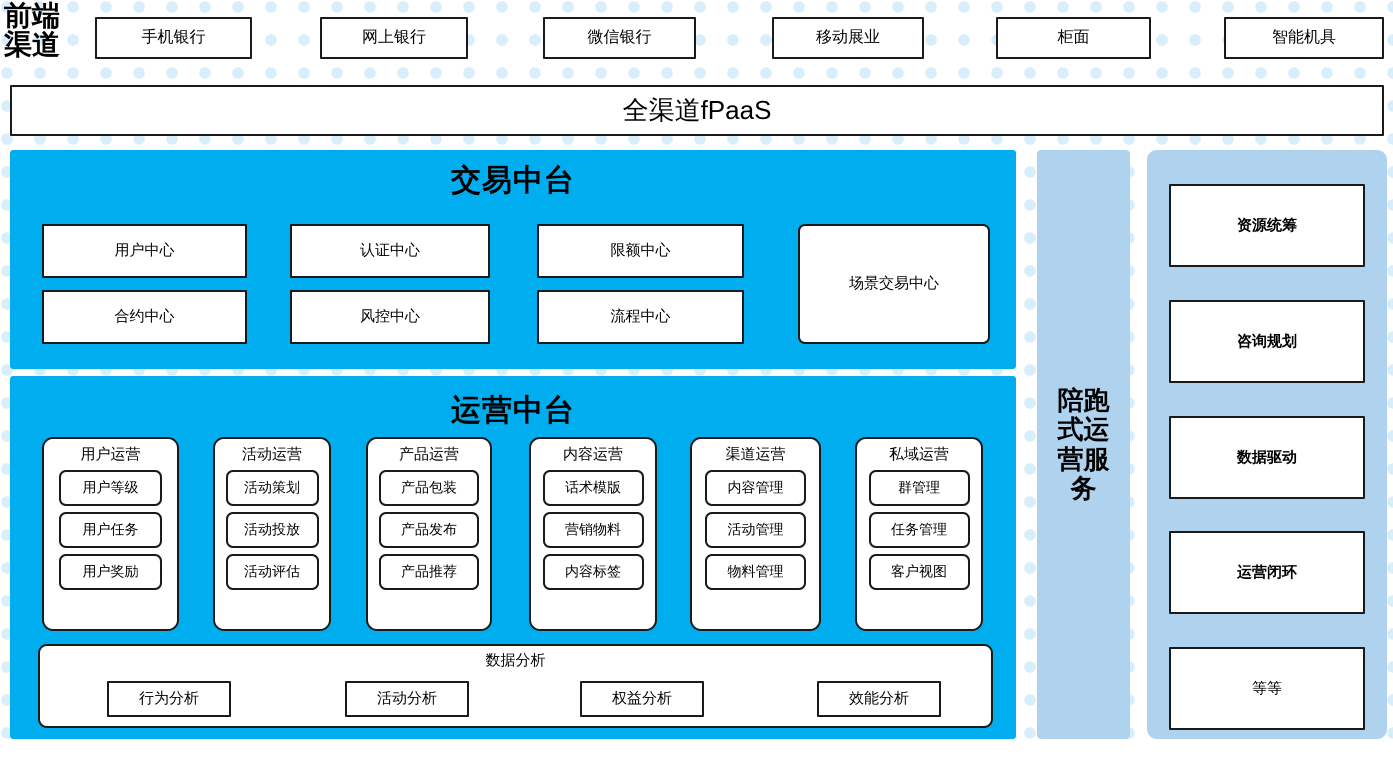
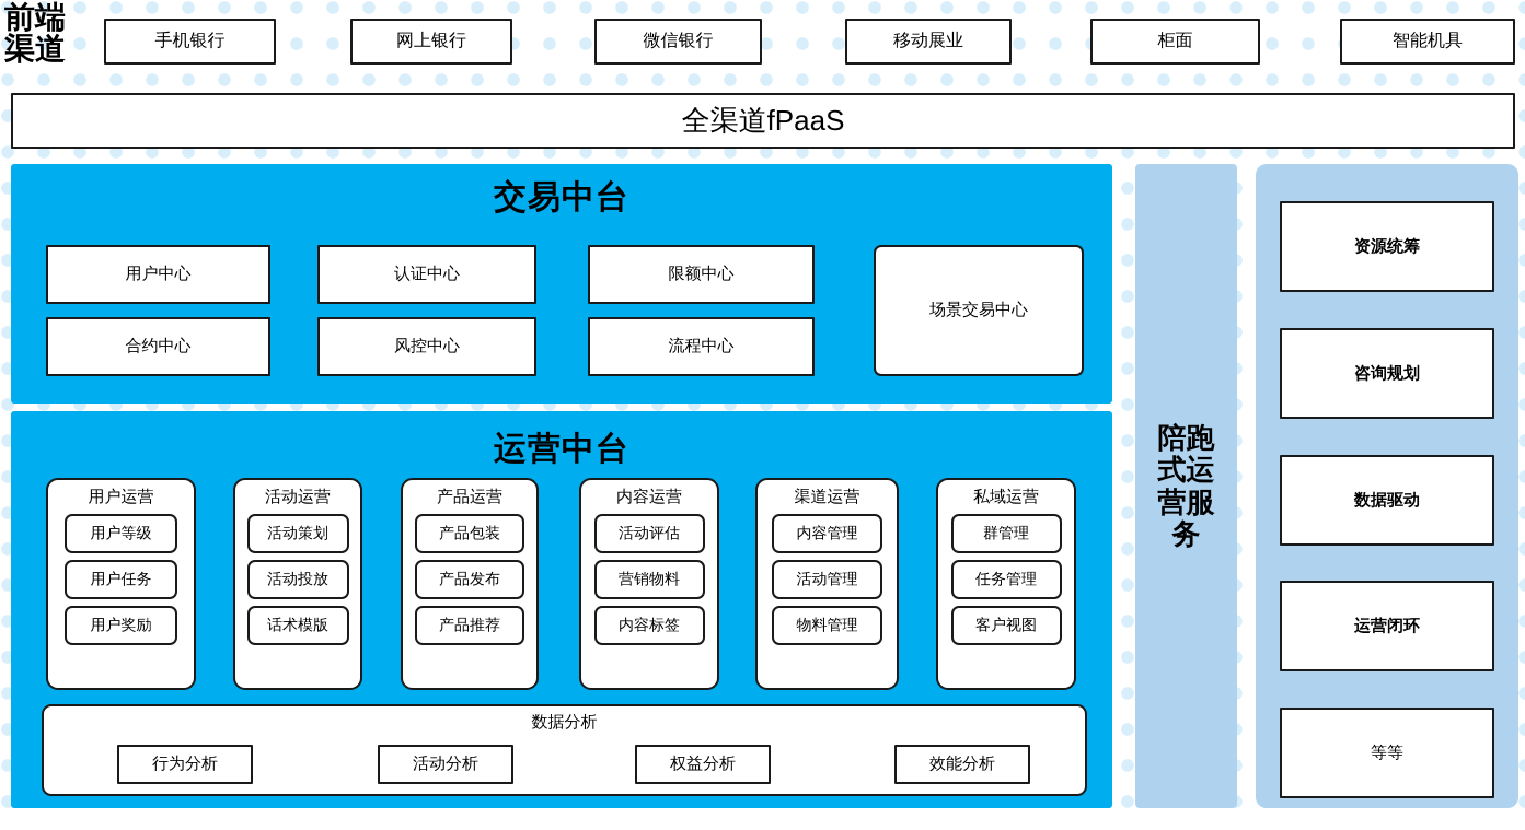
  前端
  渠道
  手机银行
  网上银行
  微信银行
  移动展业
  柜面
  智能机具
  全渠道fPaaS
  交易中台
  用户中心
  认证中心
  限额中心
  合约中心
  风控中心
  流程中心
  场景交易中心
  运营中台
  用户运营
  用户等级
  用户任务
  用户奖励
  活动运营
  活动策划
  活动投放
- 活动评估
+ 话术模版
  产品运营
  产品包装
  产品发布
  产品推荐
  内容运营
- 话术模版
+ 活动评估
  营销物料
  内容标签
  渠道运营
  内容管理
  活动管理
  物料管理
  私域运营
  群管理
  任务管理
  客户视图
  数据分析
  行为分析
  活动分析
  权益分析
  效能分析
  陪跑式运营服务
  资源统筹
  咨询规划
  数据驱动
  运营闭环
  等等
